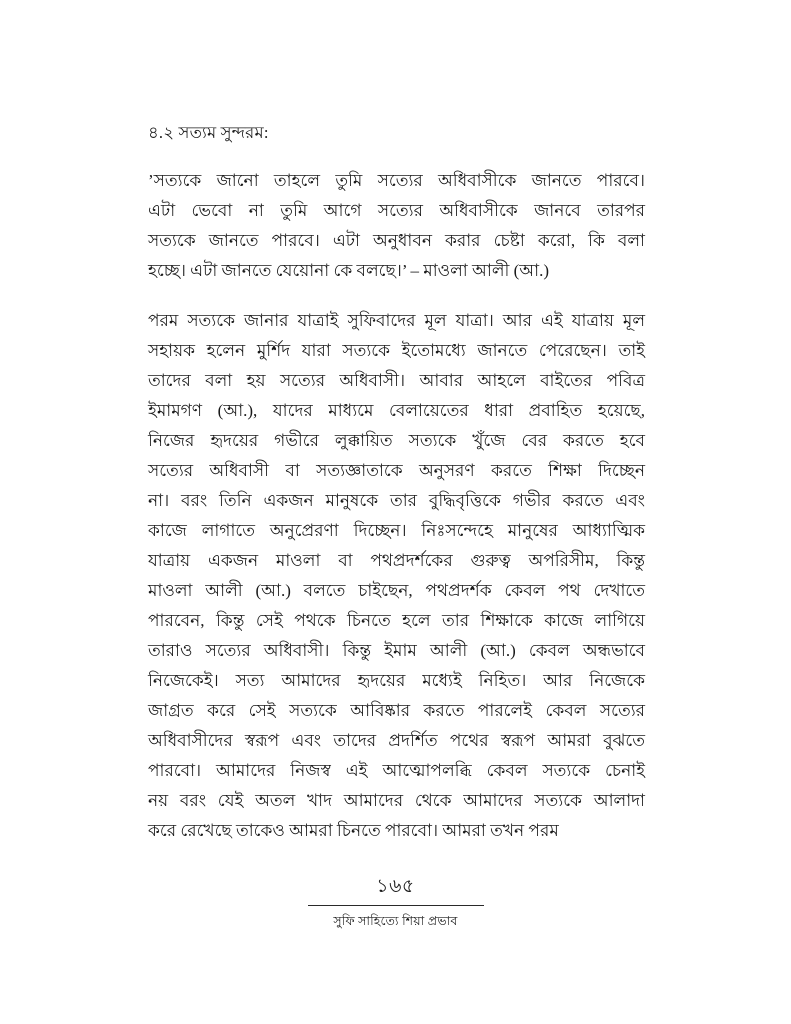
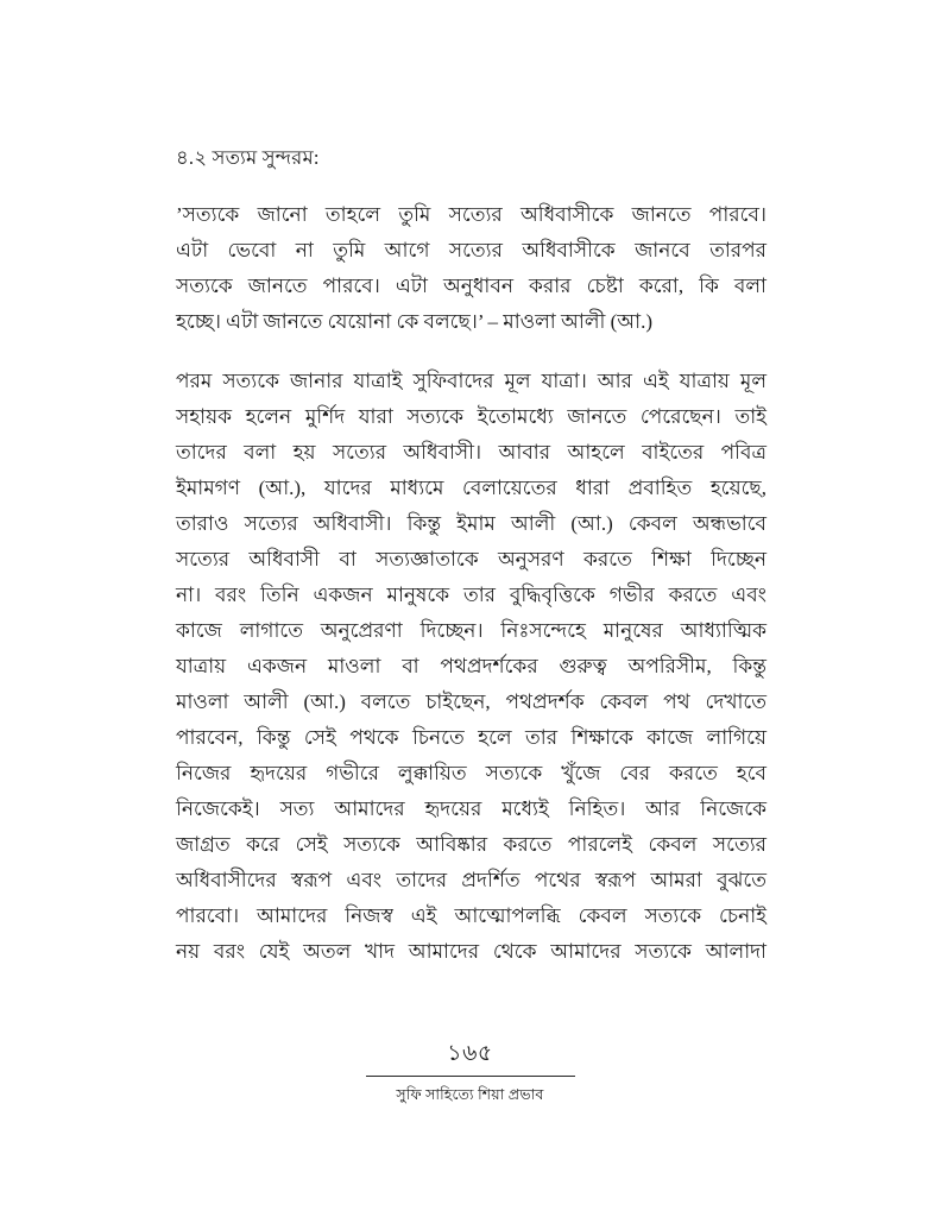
  ৪.২ সত্যম সুন্দরম:
  ’সত্যকে জানো তাহলে তুমি সত্যের অধিবাসীকে জানতে পারবে।
  এটা ভেবো না তুমি আগে সত্যের অধিবাসীকে জানবে তারপর
  সত্যকে জানতে পারবে। এটা অনুধাবন করার চেষ্টা করো, কি বলা
  হচ্ছে। এটা জানতে যেয়োনা কে বলছে।’ – মাওলা আলী (আ.)
  পরম সত্যকে জানার যাত্রাই সুফিবাদের মূল যাত্রা। আর এই যাত্রায় মূল
  সহায়ক হলেন মুর্শিদ যারা সত্যকে ইতোমধ্যে জানতে পেরেছেন। তাই
  তাদের বলা হয় সত্যের অধিবাসী। আবার আহলে বাইতের পবিত্র
  ইমামগণ (আ.), যাদের মাধ্যমে বেলায়েতের ধারা প্রবাহিত হয়েছে,
- নিজের হৃদয়ের গভীরে লুক্কায়িত সত্যকে খুঁজে বের করতে হবে
+ তারাও সত্যের অধিবাসী। কিন্তু ইমাম আলী (আ.) কেবল অন্ধভাবে
  সত্যের অধিবাসী বা সত্যজ্ঞাতাকে অনুসরণ করতে শিক্ষা দিচ্ছেন
  না। বরং তিনি একজন মানুষকে তার বুদ্ধিবৃত্তিকে গভীর করতে এবং
  কাজে লাগাতে অনুপ্রেরণা দিচ্ছেন। নিঃসন্দেহে মানুষের আধ্যাত্মিক
  যাত্রায় একজন মাওলা বা পথপ্রদর্শকের গুরুত্ব অপরিসীম, কিন্তু
  মাওলা আলী (আ.) বলতে চাইছেন, পথপ্রদর্শক কেবল পথ দেখাতে
  পারবেন, কিন্তু সেই পথকে চিনতে হলে তার শিক্ষাকে কাজে লাগিয়ে
- তারাও সত্যের অধিবাসী। কিন্তু ইমাম আলী (আ.) কেবল অন্ধভাবে
+ নিজের হৃদয়ের গভীরে লুক্কায়িত সত্যকে খুঁজে বের করতে হবে
  নিজেকেই। সত্য আমাদের হৃদয়ের মধ্যেই নিহিত। আর নিজেকে
  জাগ্রত করে সেই সত্যকে আবিষ্কার করতে পারলেই কেবল সত্যের
  অধিবাসীদের স্বরূপ এবং তাদের প্রদর্শিত পথের স্বরূপ আমরা বুঝতে
  পারবো। আমাদের নিজস্ব এই আত্মোপলব্ধি কেবল সত্যকে চেনাই
  নয় বরং যেই অতল খাদ আমাদের থেকে আমাদের সত্যকে আলাদা
- করে রেখেছে তাকেও আমরা চিনতে পারবো। আমরা তখন পরম
  ১৬৫
  সুফি সাহিত্যে শিয়া প্রভাব
